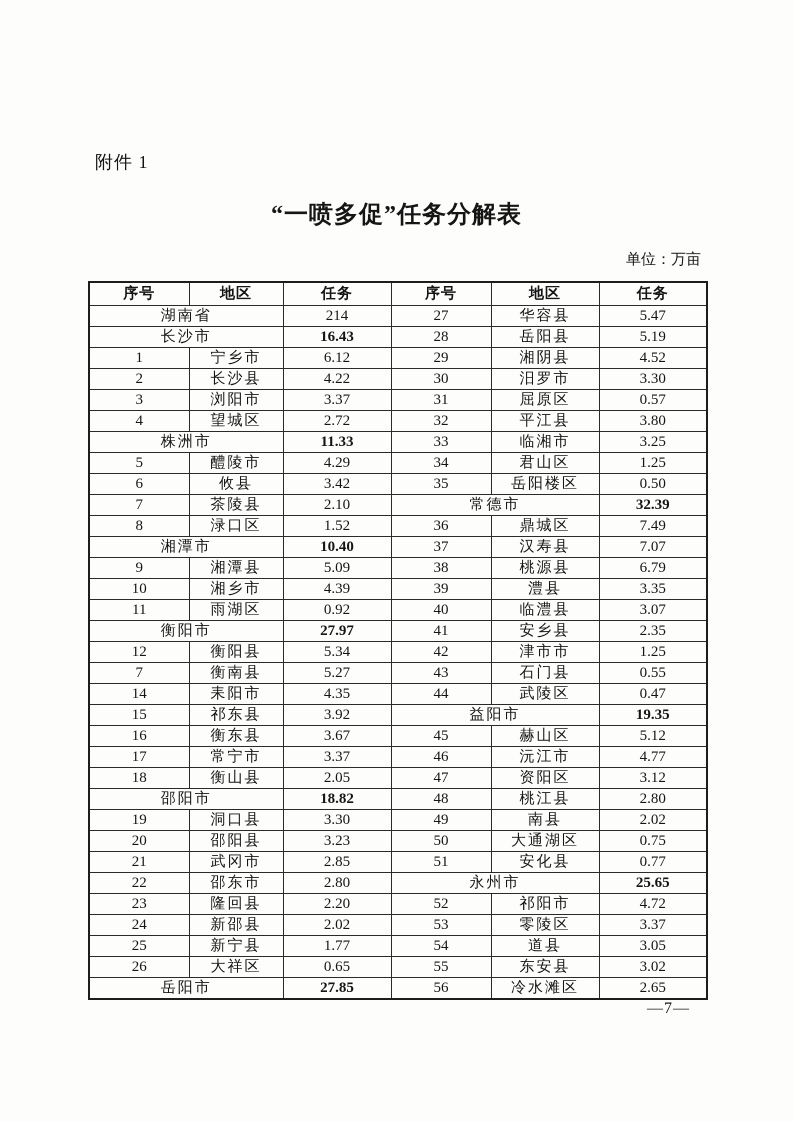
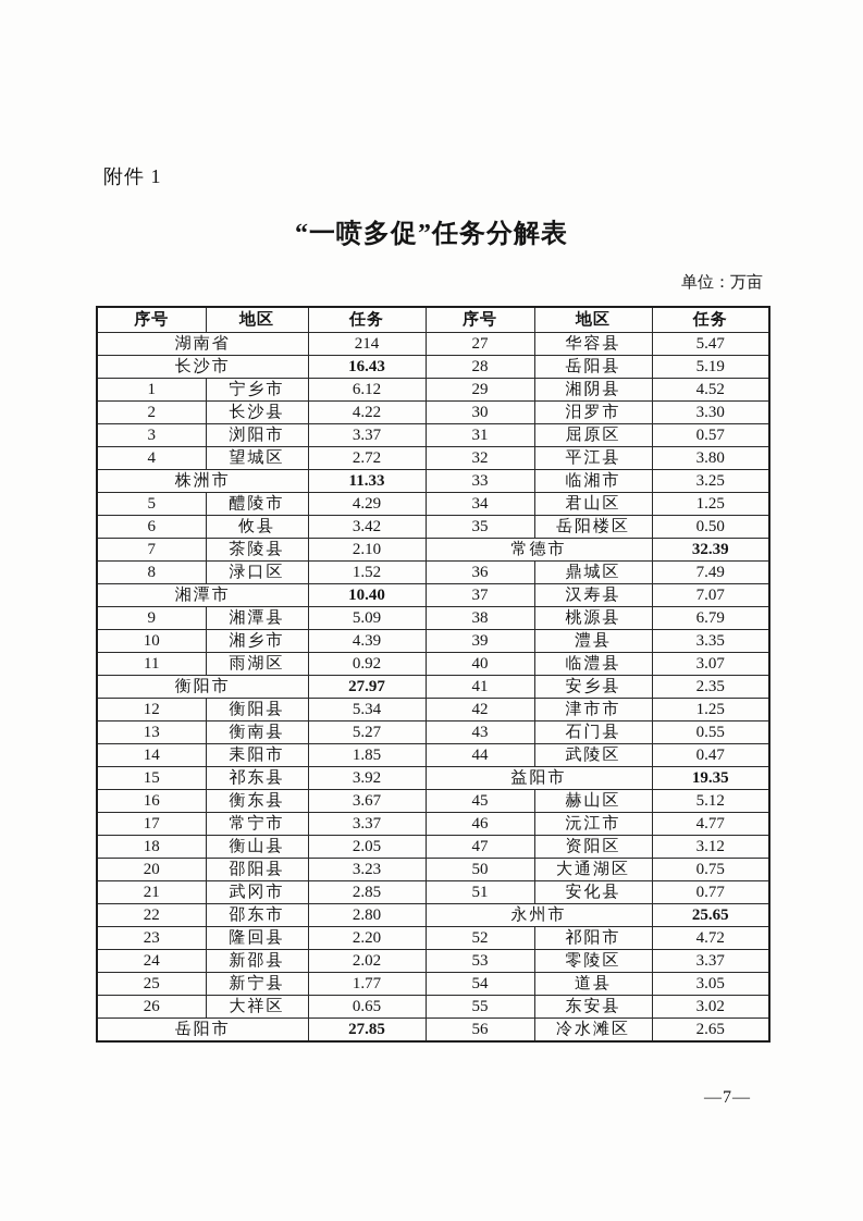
  附件 1
  “一喷多促”任务分解表
  单位：万亩
  序号	地区	任务	序号	地区	任务
  湖南省	214	27	华容县	5.47
  长沙市	16.43	28	岳阳县	5.19
  1	宁乡市	6.12	29	湘阴县	4.52
  2	长沙县	4.22	30	汨罗市	3.30
  3	浏阳市	3.37	31	屈原区	0.57
  4	望城区	2.72	32	平江县	3.80
  株洲市	11.33	33	临湘市	3.25
  5	醴陵市	4.29	34	君山区	1.25
  6	攸县	3.42	35	岳阳楼区	0.50
  7	茶陵县	2.10	常德市	32.39
  8	渌口区	1.52	36	鼎城区	7.49
  湘潭市	10.40	37	汉寿县	7.07
  9	湘潭县	5.09	38	桃源县	6.79
  10	湘乡市	4.39	39	澧县	3.35
  11	雨湖区	0.92	40	临澧县	3.07
  衡阳市	27.97	41	安乡县	2.35
  12	衡阳县	5.34	42	津市市	1.25
- 7	衡南县	5.27	43	石门县	0.55
+ 13	衡南县	5.27	43	石门县	0.55
- 14	耒阳市	4.35	44	武陵区	0.47
+ 14	耒阳市	1.85	44	武陵区	0.47
  15	祁东县	3.92	益阳市	19.35
  16	衡东县	3.67	45	赫山区	5.12
  17	常宁市	3.37	46	沅江市	4.77
  18	衡山县	2.05	47	资阳区	3.12
- 邵阳市	18.82	48	桃江县	2.80
- 19	洞口县	3.30	49	南县	2.02
  20	邵阳县	3.23	50	大通湖区	0.75
  21	武冈市	2.85	51	安化县	0.77
  22	邵东市	2.80	永州市	25.65
  23	隆回县	2.20	52	祁阳市	4.72
  24	新邵县	2.02	53	零陵区	3.37
  25	新宁县	1.77	54	道县	3.05
  26	大祥区	0.65	55	东安县	3.02
  岳阳市	27.85	56	冷水滩区	2.65
  —7—
